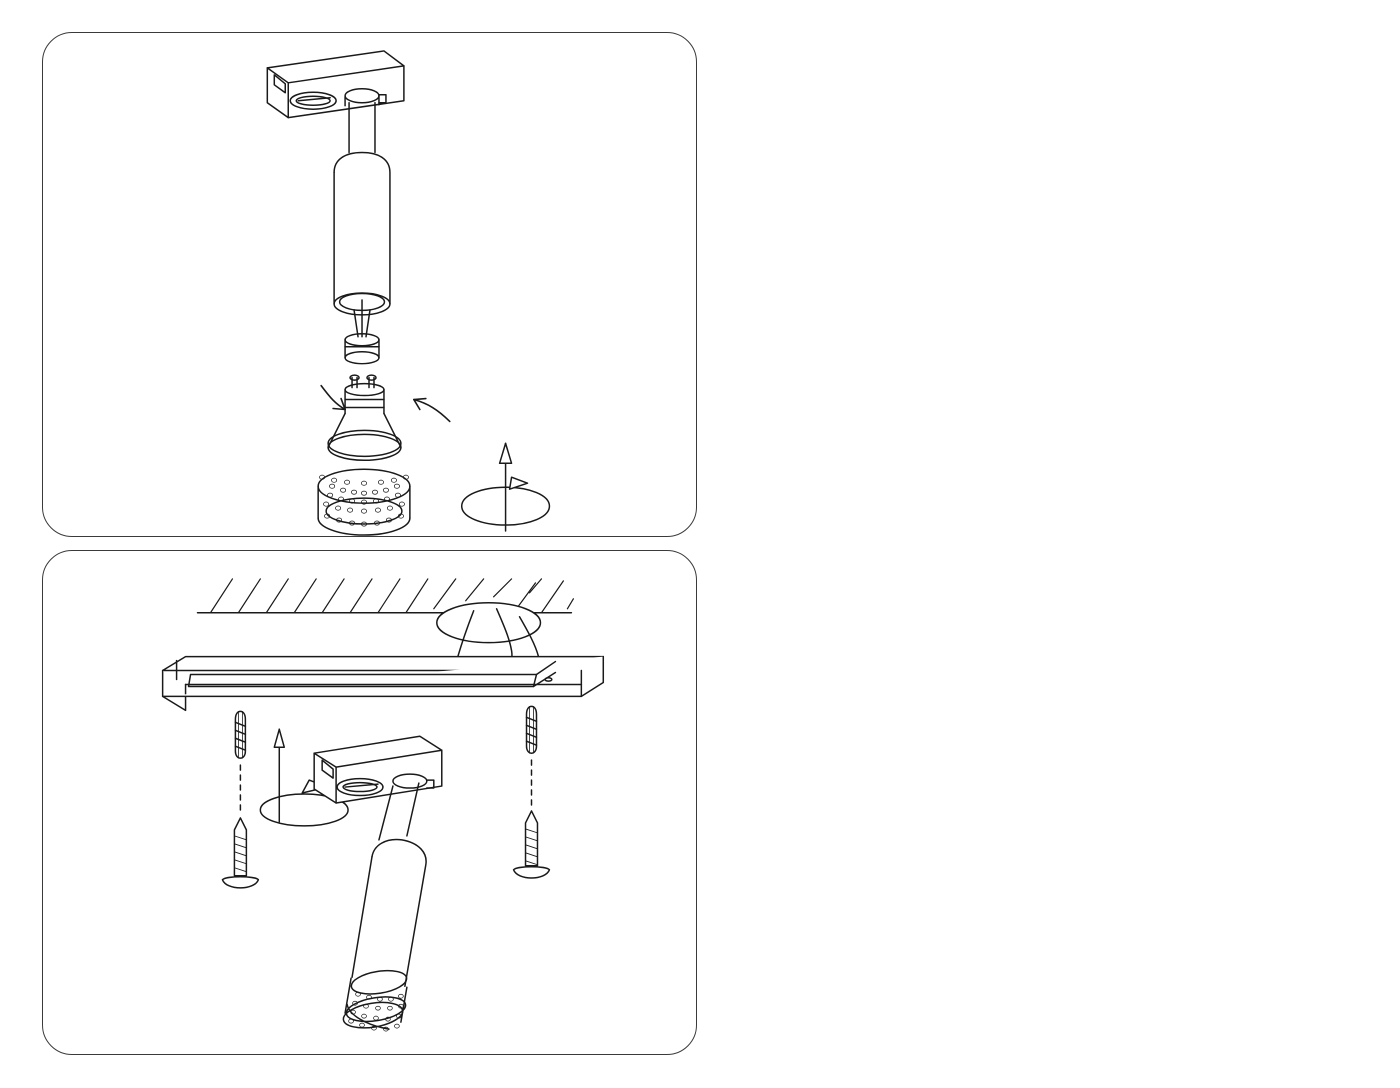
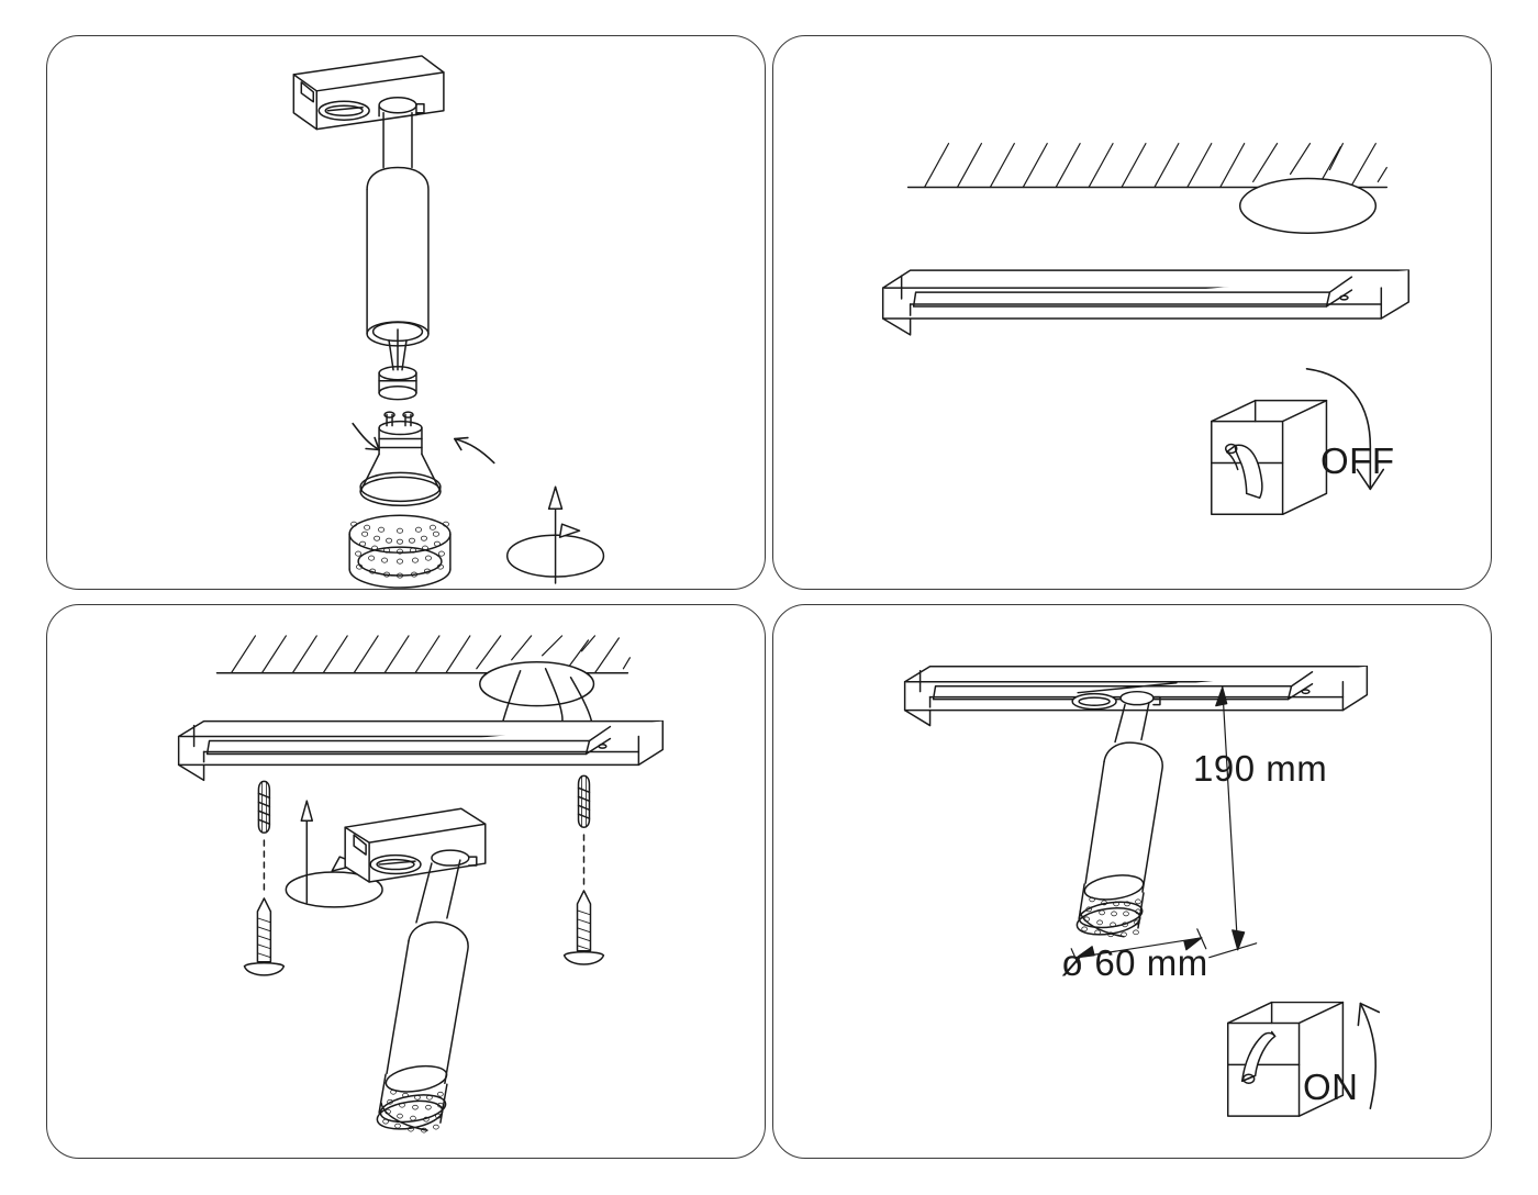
+ OFF
+ 190 mm
+ ø 60 mm
+ ON
